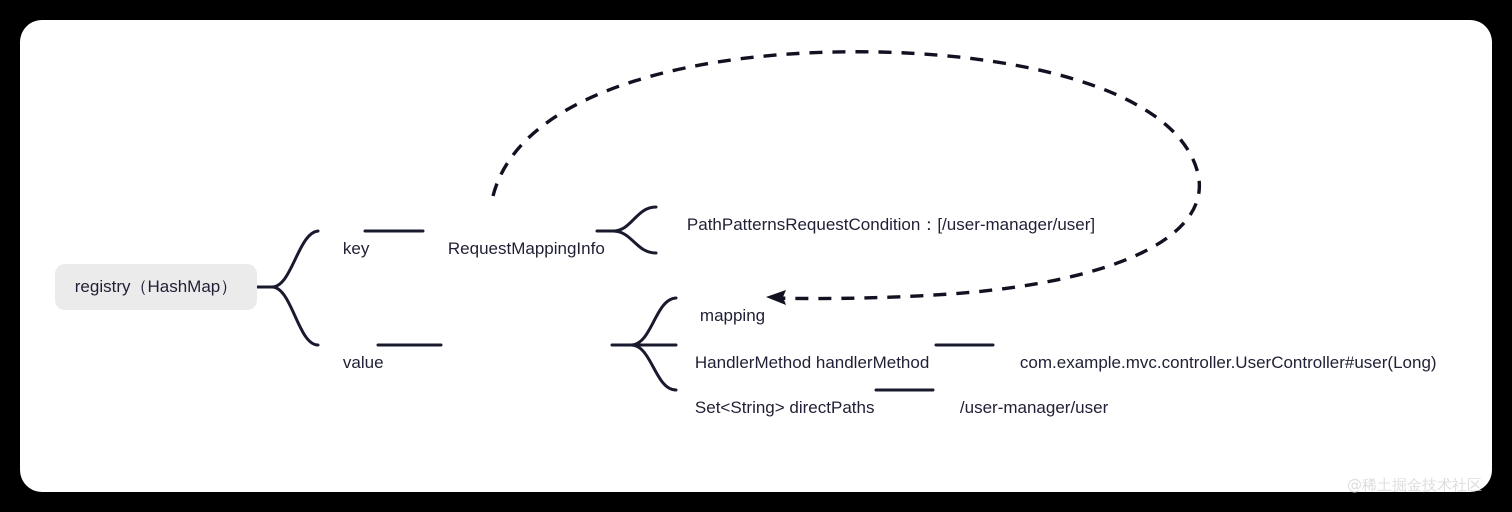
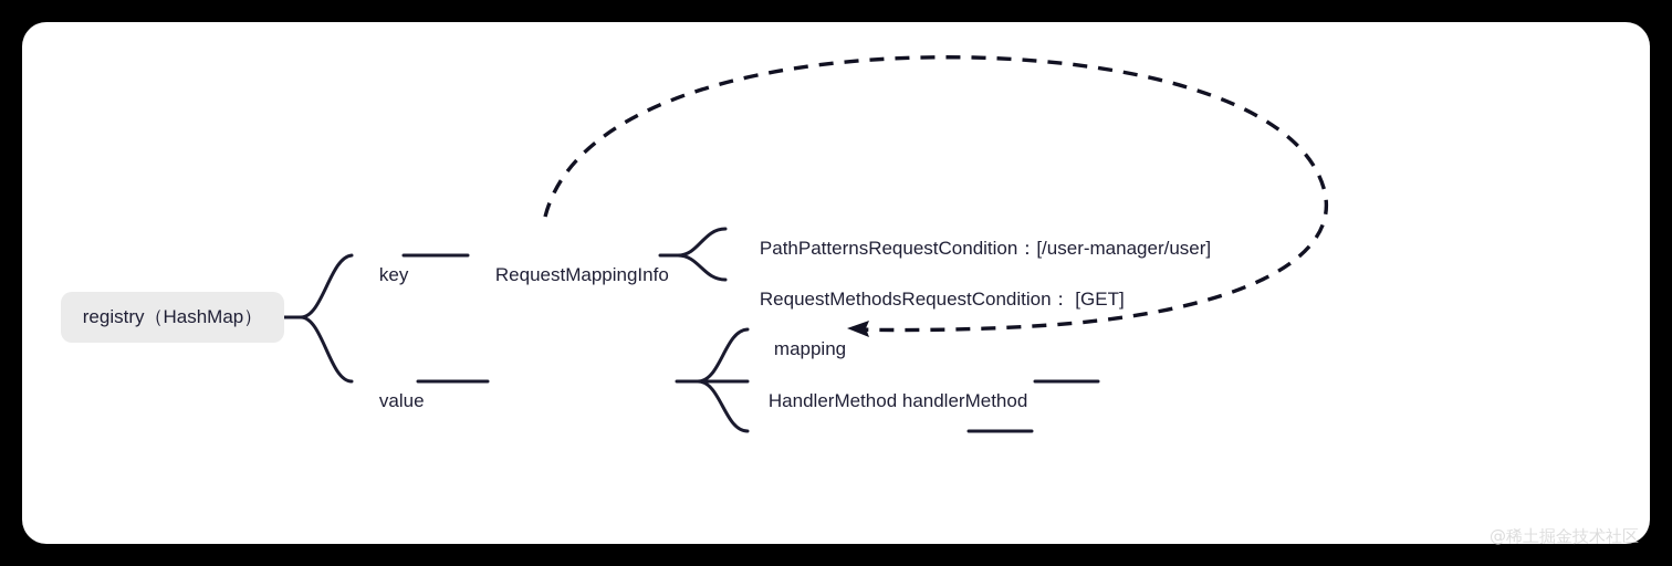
  registry（HashMap）
  key
  value
  RequestMappingInfo
  PathPatternsRequestCondition：[/user-manager/user]
+ RequestMethodsRequestCondition： [GET]
  mapping
  HandlerMethod handlerMethod
- com.example.mvc.controller.UserController#user(Long)
- Set<String> directPaths
- /user-manager/user
  @稀土掘金技术社区
